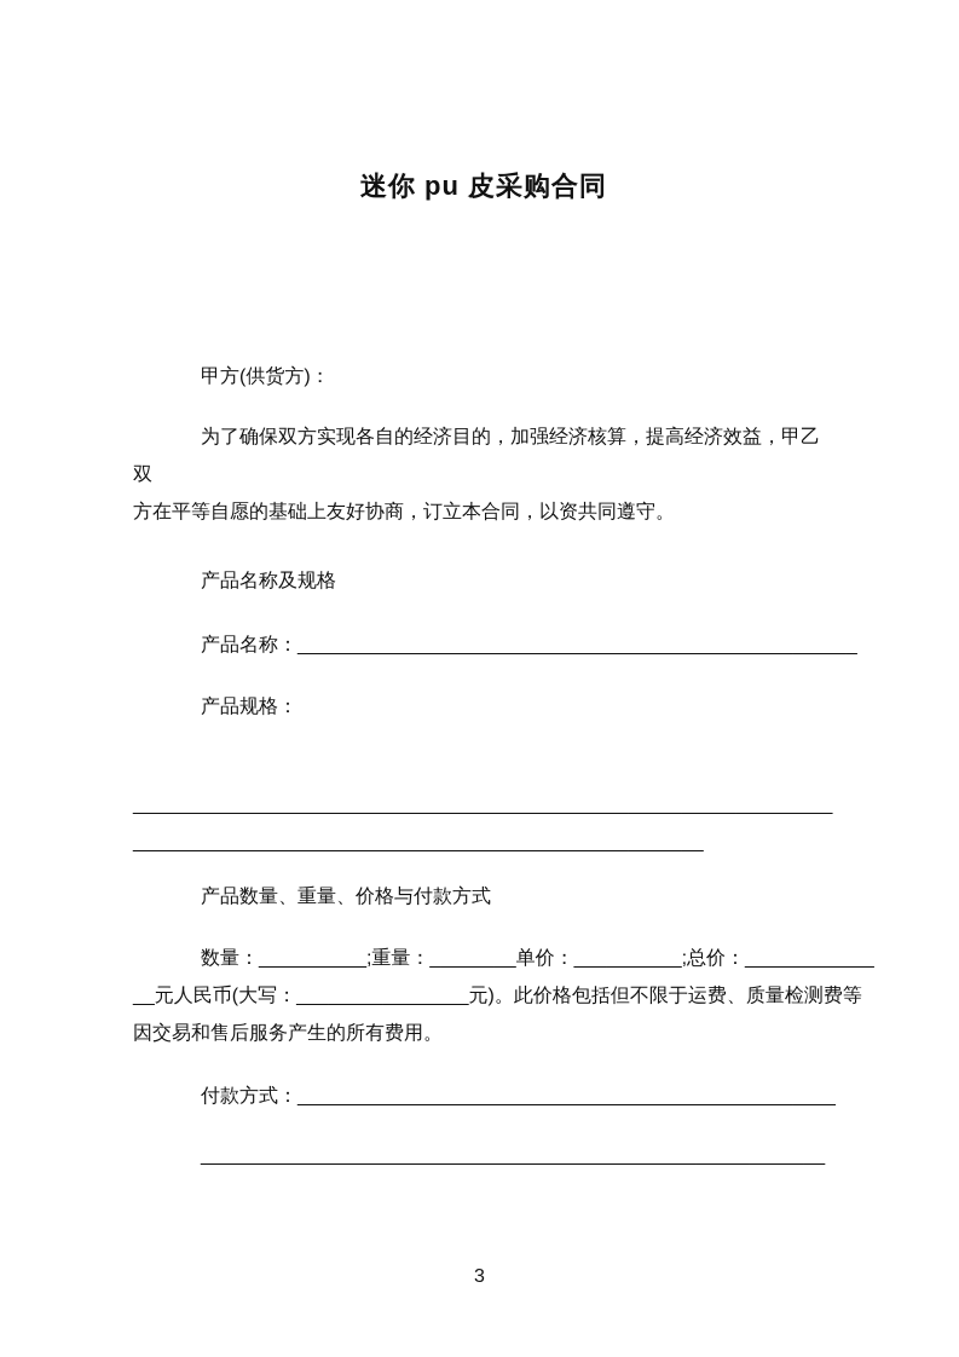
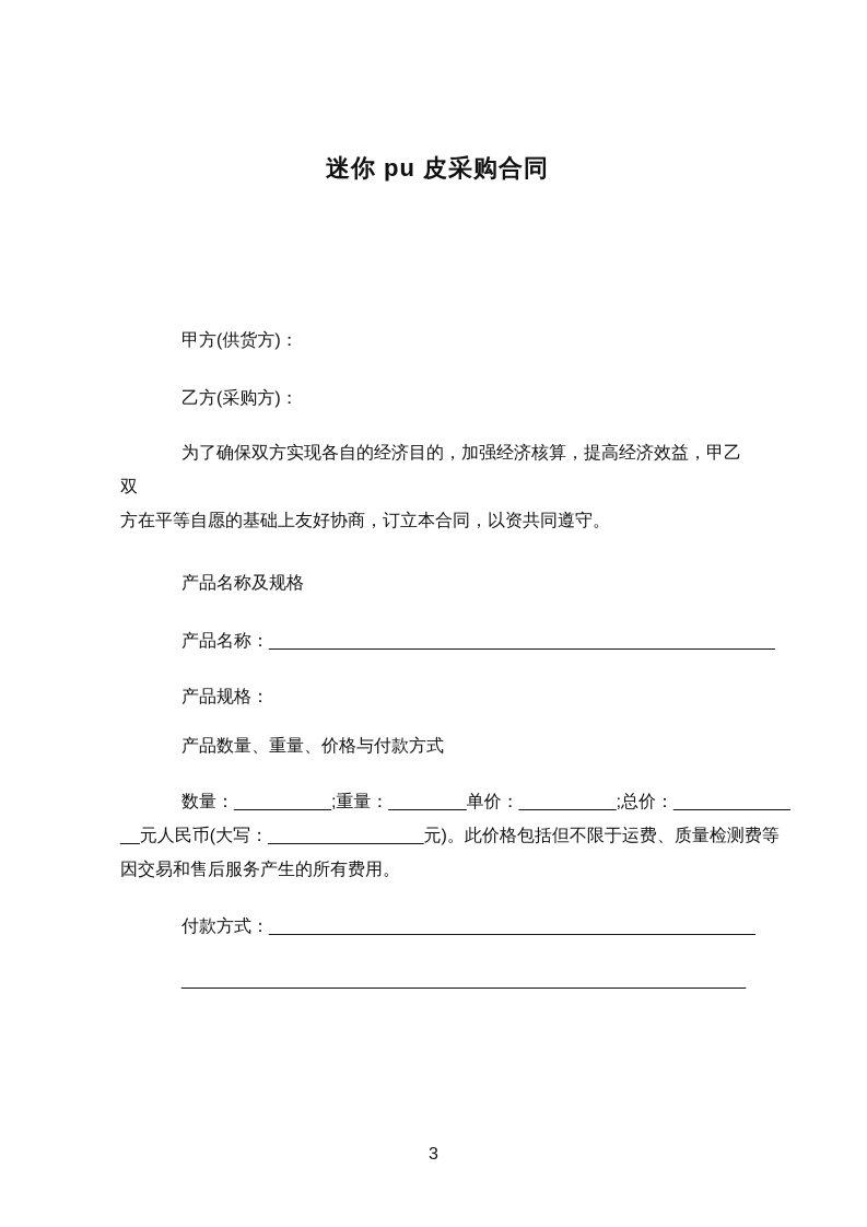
  迷你 pu 皮采购合同
  甲方(供货方)：
+ 乙方(采购方)：
  为了确保双方实现各自的经济目的，加强经济核算，提高经济效益，甲乙双
  方在平等自愿的基础上友好协商，订立本合同，以资共同遵守。
  产品名称及规格
  产品名称：____________________________________________________
  产品规格：
- _________________________________________________________________
- _____________________________________________________
  产品数量、重量、价格与付款方式
  数量：__________;重量：________单价：__________;总价：____________
  __元人民币(大写：________________元)。此价格包括但不限于运费、质量检测费等
  因交易和售后服务产生的所有费用。
  付款方式：__________________________________________________
  __________________________________________________________
  3
